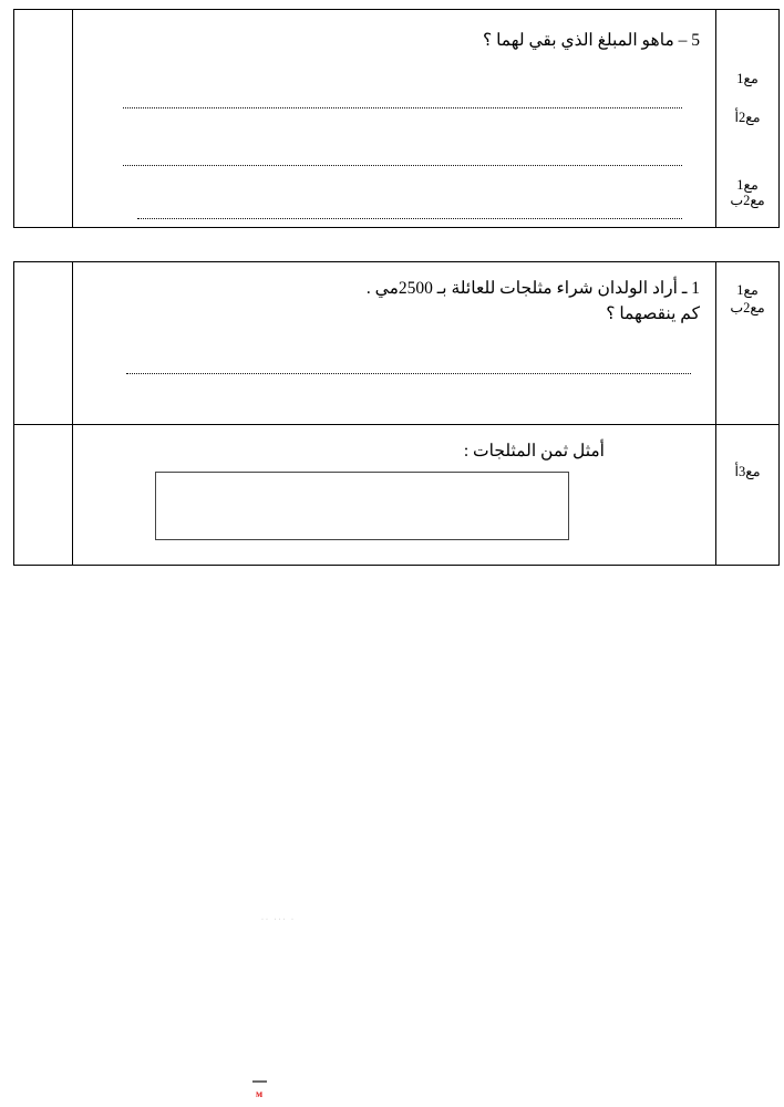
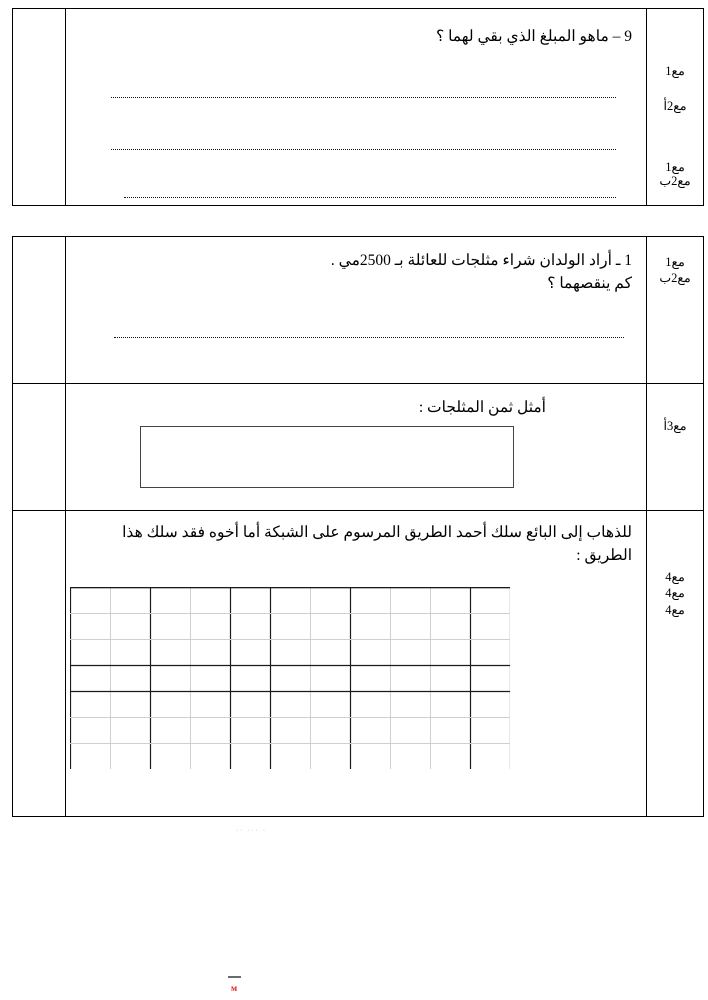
- مع1 مع2أ مع1 مع2ب	5 – ماهو المبلغ الذي بقي لهما ؟
+ مع1 مع2أ مع1 مع2ب	9 – ماهو المبلغ الذي بقي لهما ؟
  مع1 مع2ب	1 ـ أراد الولدان شراء مثلجات للعائلة بـ 2500مي . كم ينقصهما ؟
  مع3أ	أمثل ثمن المثلجات :
+ مع4 مع4 مع4	للذهاب إلى البائع سلك أحمد الطريق المرسوم على الشبكة أما أخوه فقد سلك هذا الطريق :
  м
